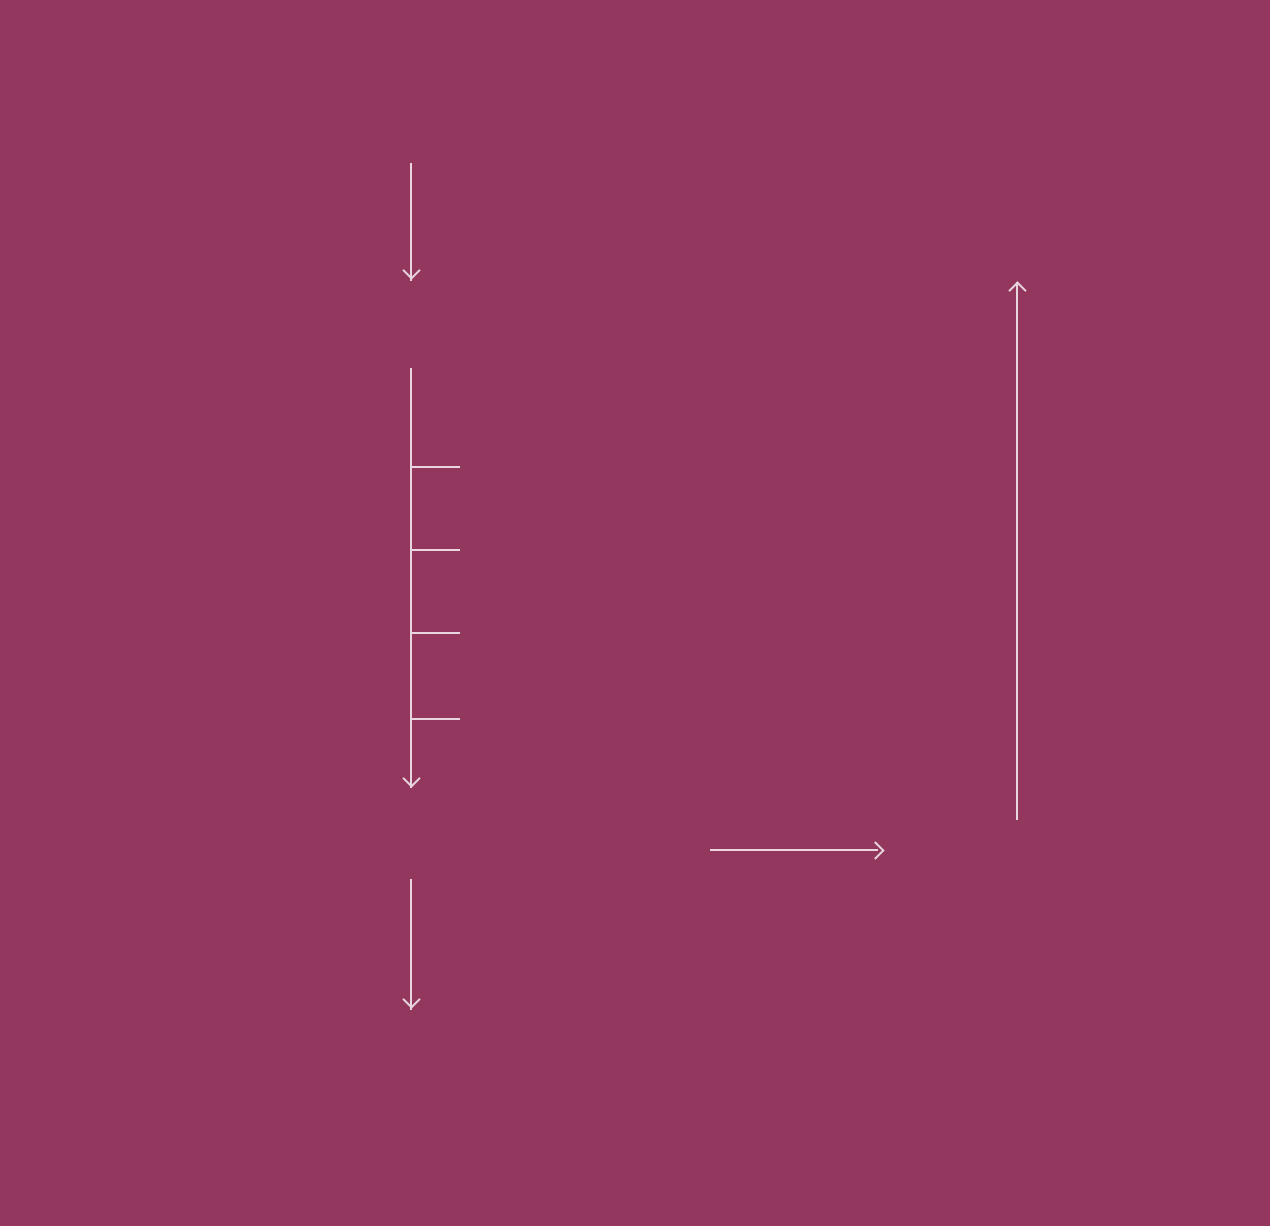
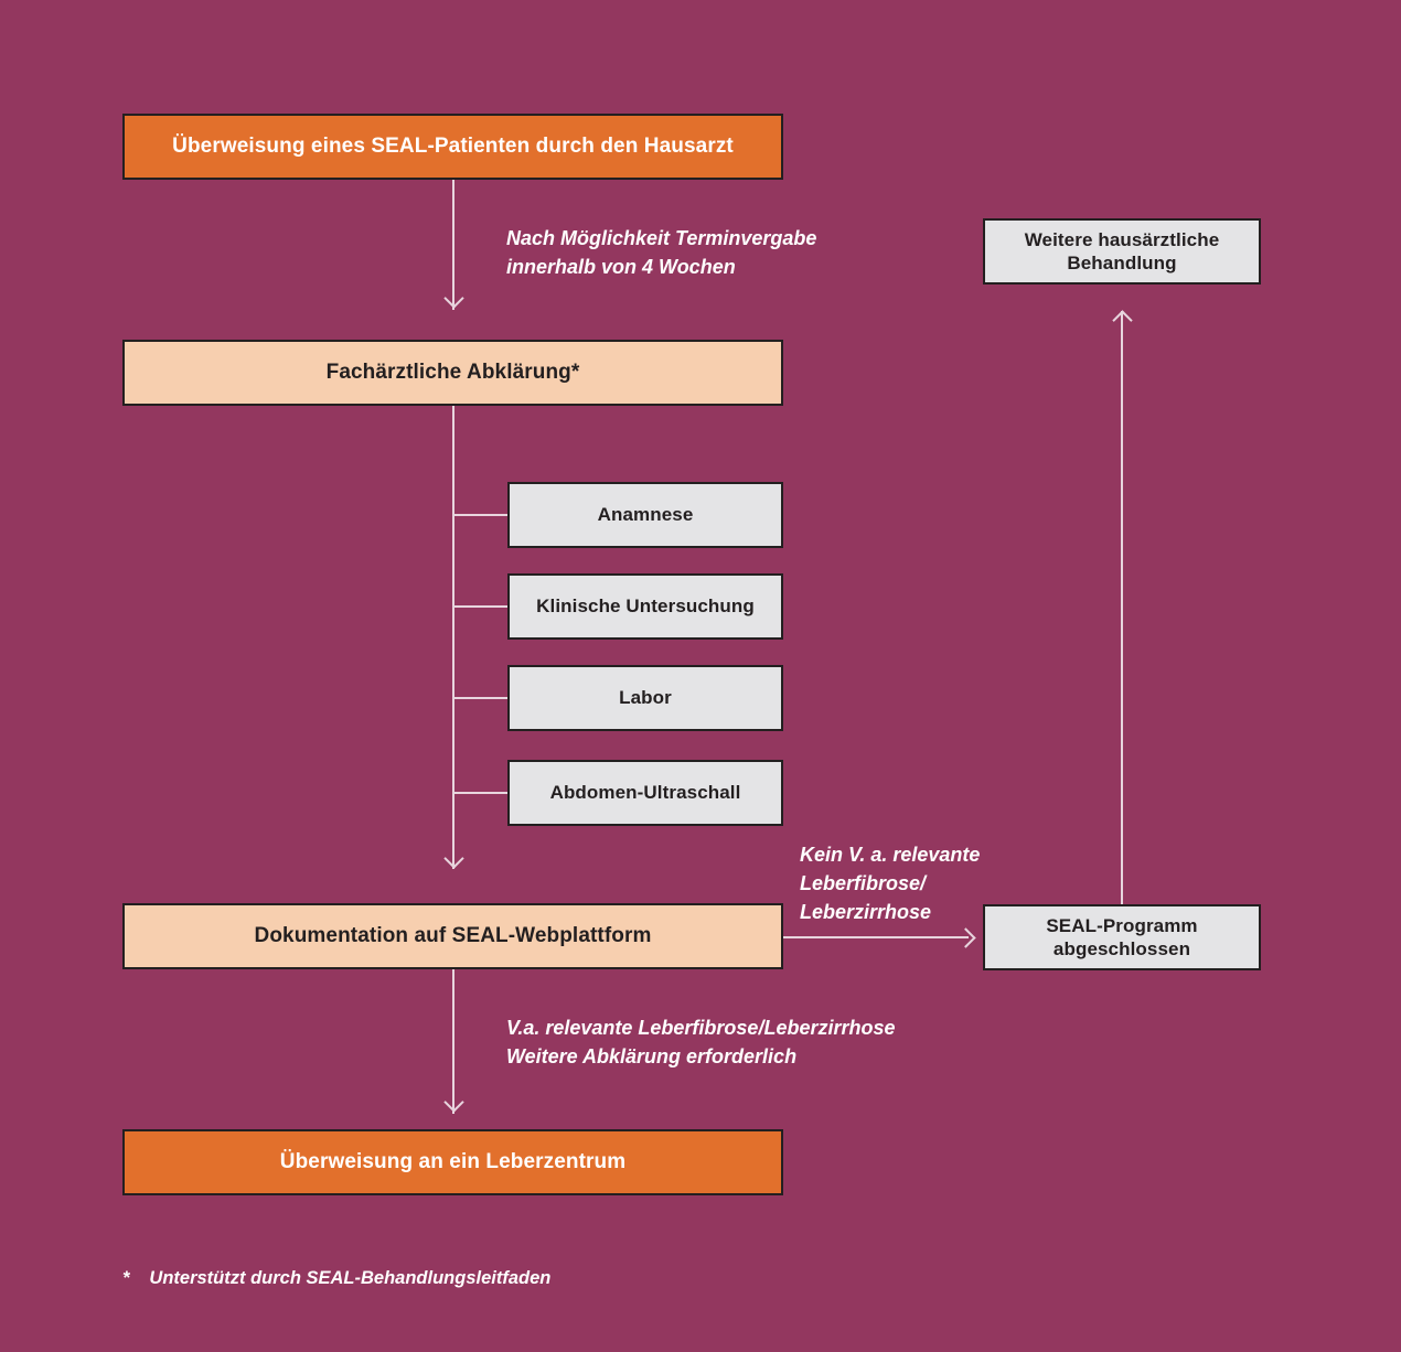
+ Überweisung eines SEAL-Patienten durch den Hausarzt
+ Nach Möglichkeit Terminvergabe
+ innerhalb von 4 Wochen
+ Fachärztliche Abklärung*
+ Anamnese
+ Klinische Untersuchung
+ Labor
+ Abdomen-Ultraschall
+ Dokumentation auf SEAL-Webplattform
+ V.a. relevante Leberfibrose/Leberzirrhose
+ Weitere Abklärung erforderlich
+ Überweisung an ein Leberzentrum
+ Weitere hausärztliche
+ Behandlung
+ Kein V. a. relevante
+ Leberfibrose/
+ Leberzirrhose
+ SEAL-Programm
+ abgeschlossen
+ *
+ Unterstützt durch SEAL-Behandlungsleitfaden
